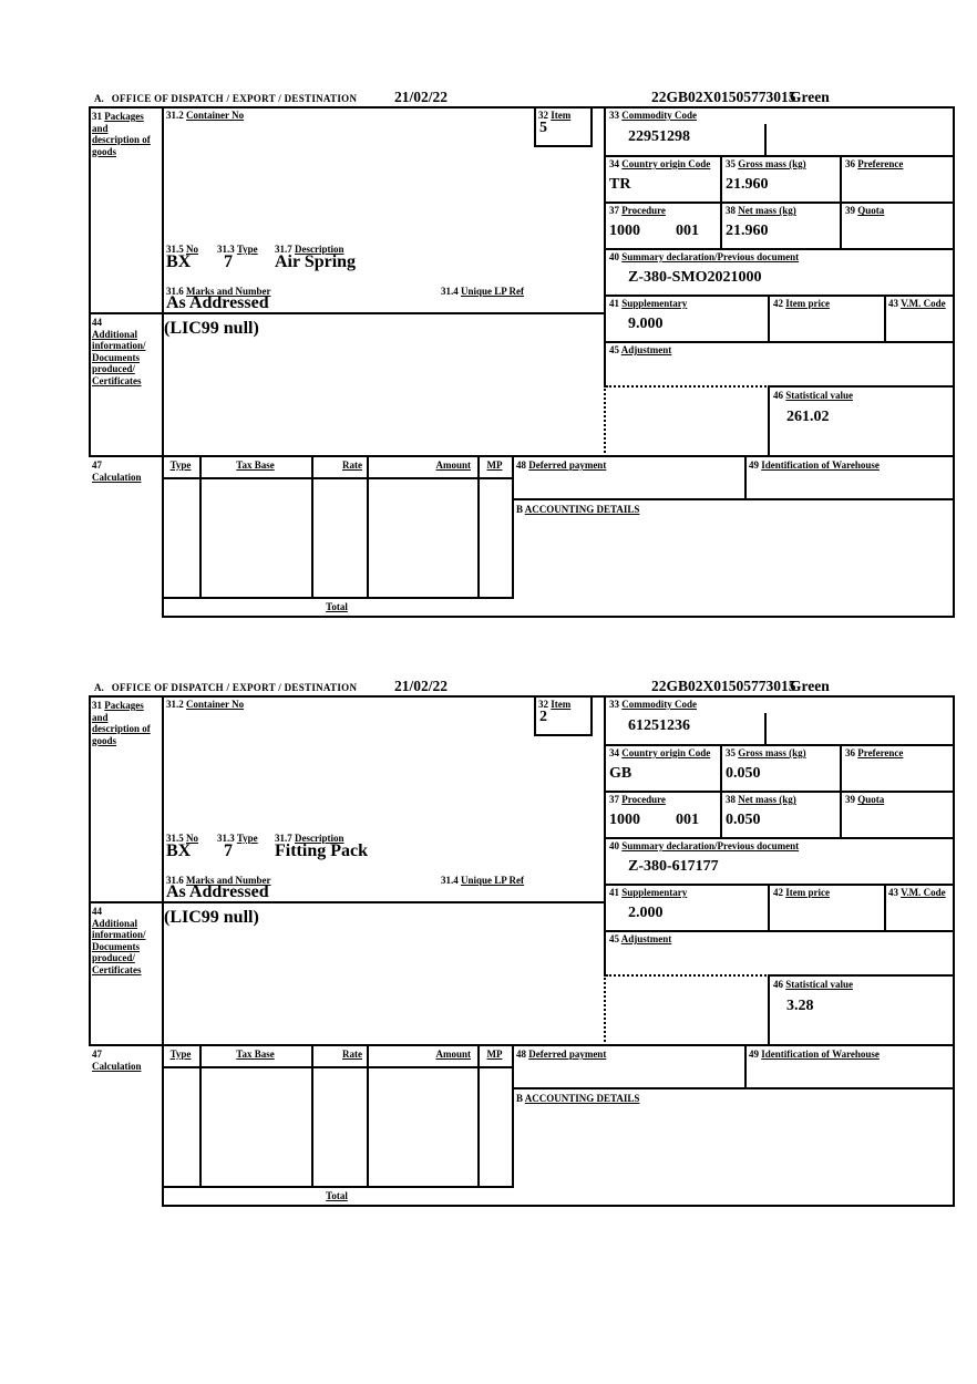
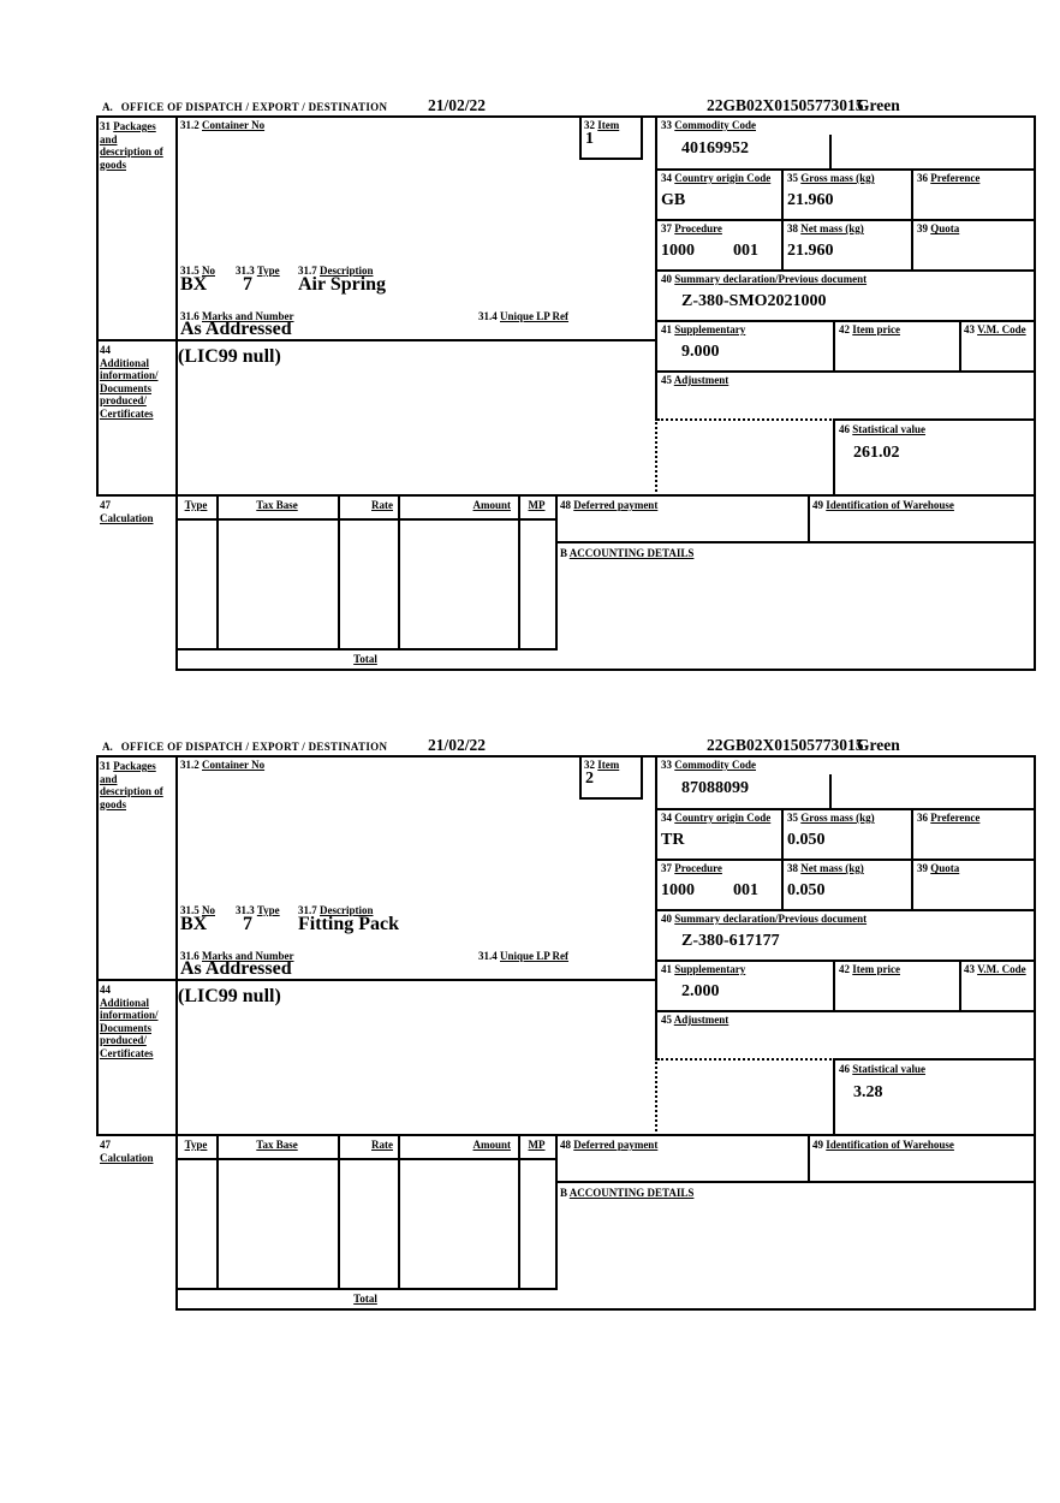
  A. OFFICE OF DISPATCH / EXPORT / DESTINATION
  21/02/22
  22GB02X01505773015
  Green
  31 Packages and description of goods
  31.2 Container No
  32 Item
  33 Commodity Code
  34 Country origin Code
  35 Gross mass (kg)
  36 Preference
  37 Procedure
  38 Net mass (kg)
  39 Quota
  40 Summary declaration/Previous document
  41 Supplementary
  42 Item price
  43 V.M. Code
  45 Adjustment
  46 Statistical value
  31.5 No
  31.3 Type
  31.7 Description
  31.6 Marks and Number
  31.4 Unique LP Ref
  44
  Additional information/ Documents produced/ Certificates
  47
  Calculation
  Type
  Tax Base
  Rate
  Amount
  MP
  48 Deferred payment
  49 Identification of Warehouse
  B ACCOUNTING DETAILS
  Total
- 5
+ 1
- 22951298
+ 40169952
- TR
+ GB
  21.960
  1000
  001
  21.960
  Z-380-SMO2021000
  9.000
  261.02
  BX
  7
  Air Spring
  As Addressed
  (LIC99 null)
  A. OFFICE OF DISPATCH / EXPORT / DESTINATION
  21/02/22
  22GB02X01505773015
  Green
  31 Packages and description of goods
  31.2 Container No
  32 Item
  33 Commodity Code
  34 Country origin Code
  35 Gross mass (kg)
  36 Preference
  37 Procedure
  38 Net mass (kg)
  39 Quota
  40 Summary declaration/Previous document
  41 Supplementary
  42 Item price
  43 V.M. Code
  45 Adjustment
  46 Statistical value
  31.5 No
  31.3 Type
  31.7 Description
  31.6 Marks and Number
  31.4 Unique LP Ref
  44
  Additional information/ Documents produced/ Certificates
  47
  Calculation
  Type
  Tax Base
  Rate
  Amount
  MP
  48 Deferred payment
  49 Identification of Warehouse
  B ACCOUNTING DETAILS
  Total
  2
- 61251236
+ 87088099
- GB
+ TR
  0.050
  1000
  001
  0.050
  Z-380-617177
  2.000
  3.28
  BX
  7
  Fitting Pack
  As Addressed
  (LIC99 null)
